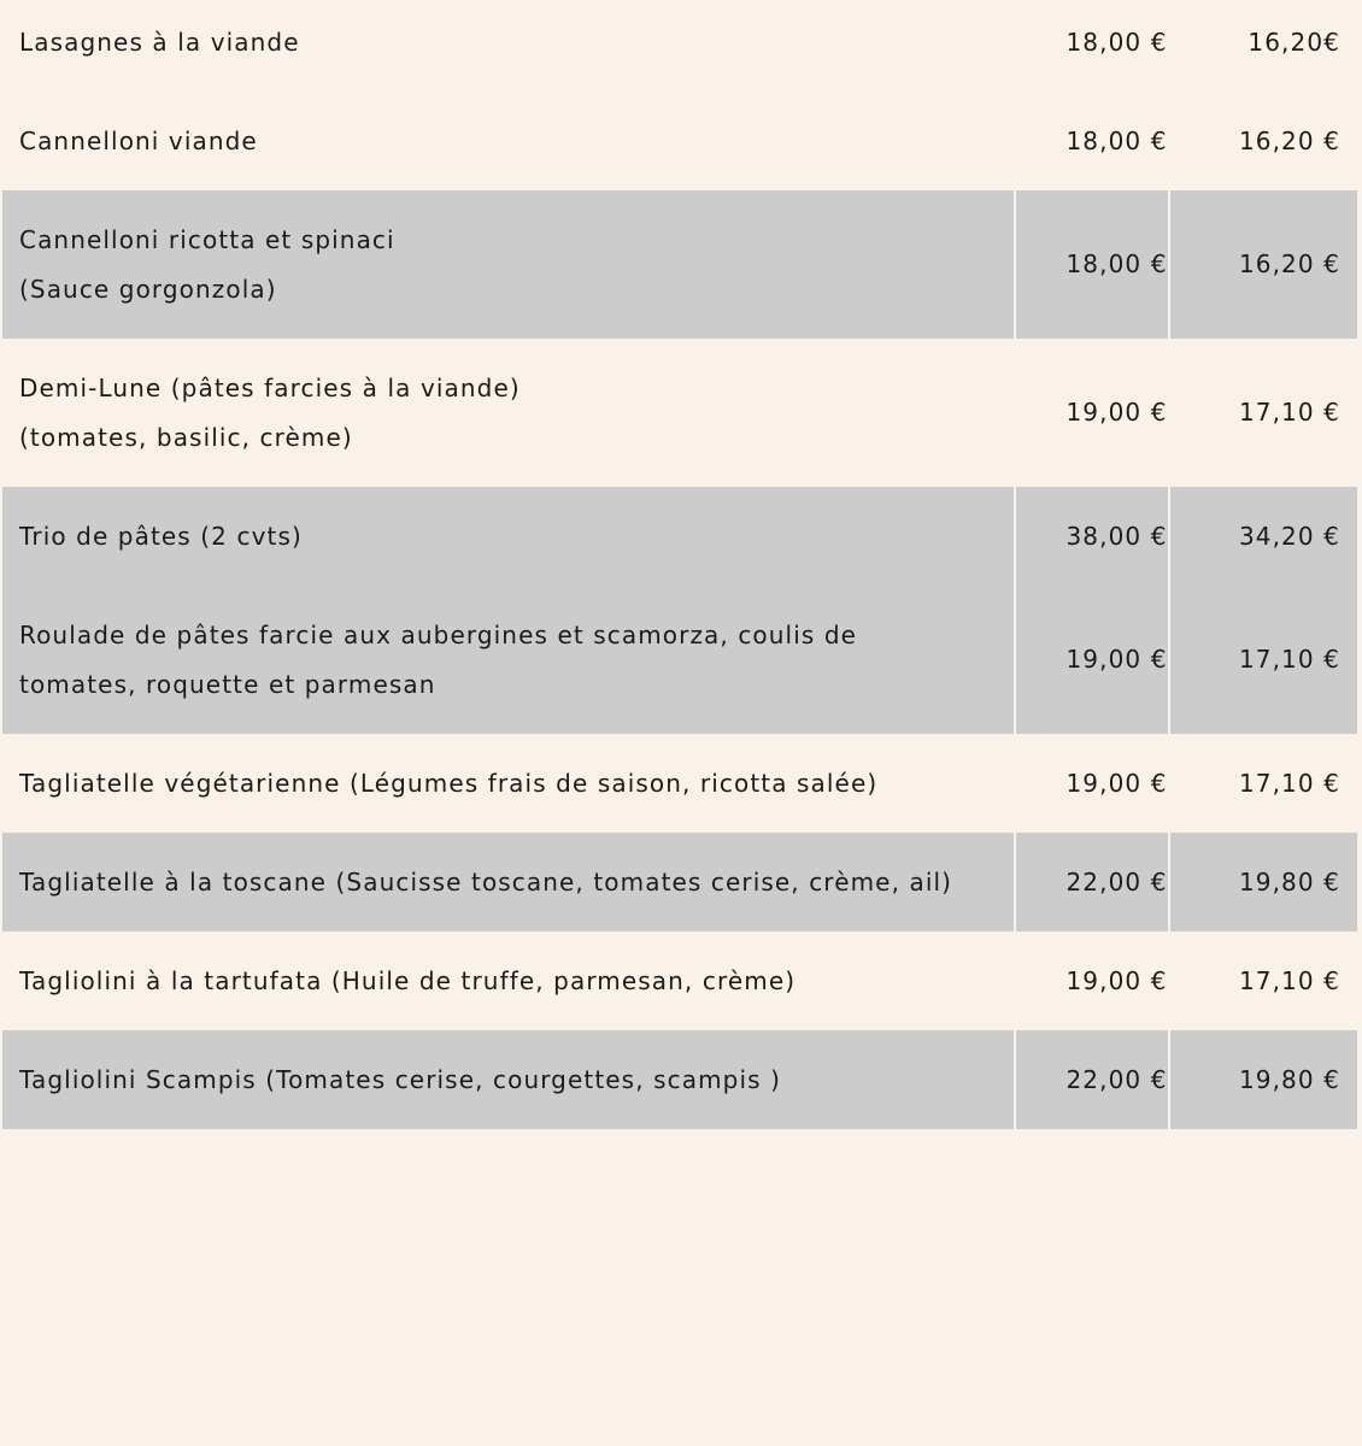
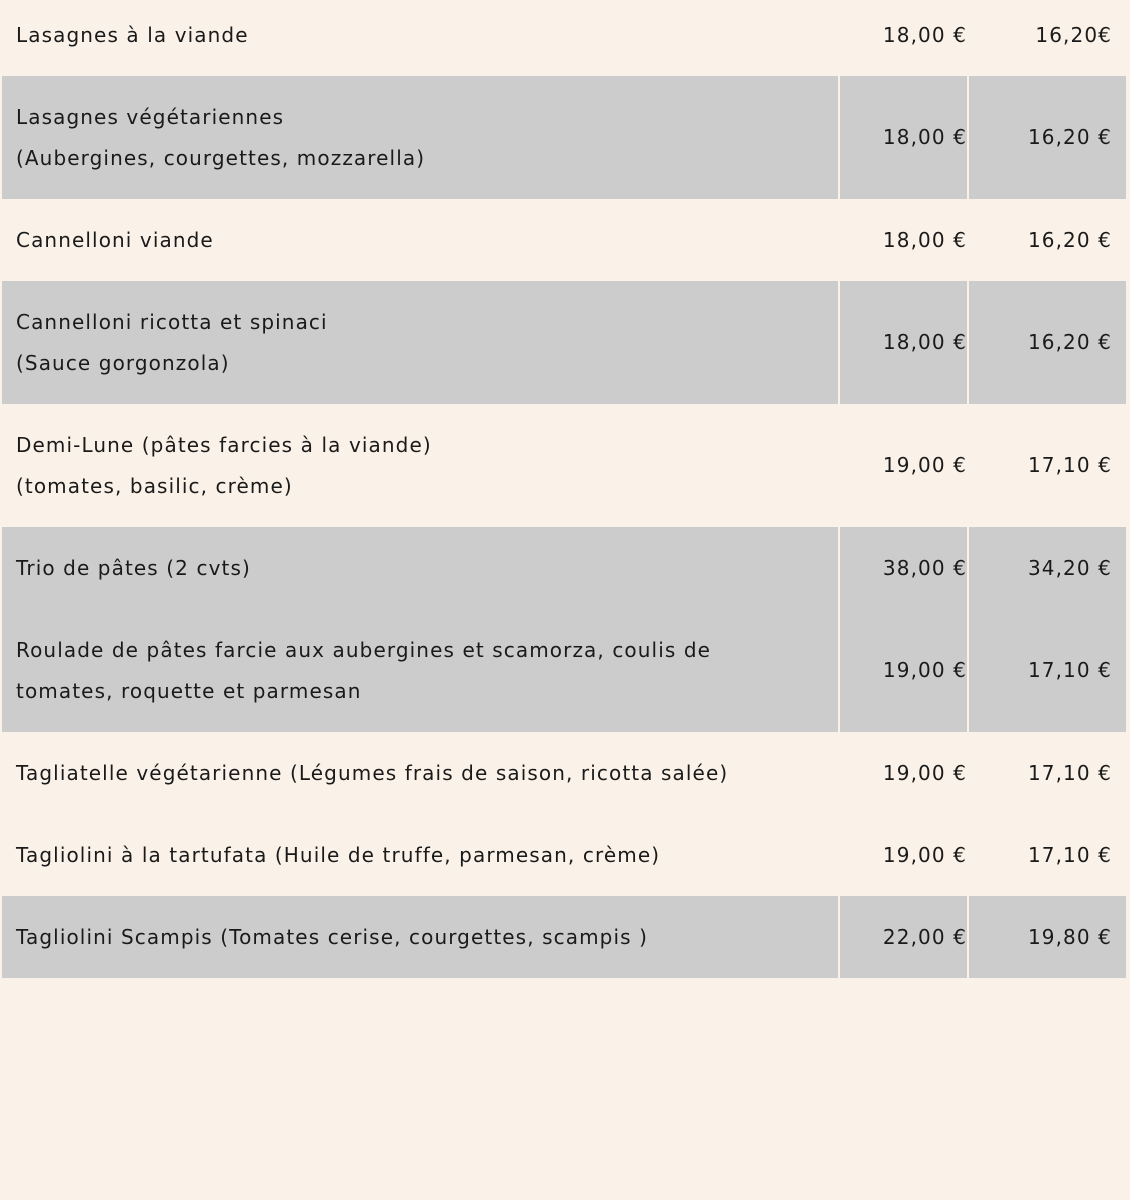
  Lasagnes à la viande	18,00 €	16,20€
+ Lasagnes végétariennes (Aubergines, courgettes, mozzarella)	18,00 €	16,20 €
  Cannelloni viande	18,00 €	16,20 €
  Cannelloni ricotta et spinaci (Sauce gorgonzola)	18,00 €	16,20 €
  Demi-Lune (pâtes farcies à la viande) (tomates, basilic, crème)	19,00 €	17,10 €
  Trio de pâtes (2 cvts)	38,00 €	34,20 €
  Roulade de pâtes farcie aux aubergines et scamorza, coulis de tomates, roquette et parmesan	19,00 €	17,10 €
  Tagliatelle végétarienne (Légumes frais de saison, ricotta salée)	19,00 €	17,10 €
- Tagliatelle à la toscane (Saucisse toscane, tomates cerise, crème, ail)	22,00 €	19,80 €
  Tagliolini à la tartufata (Huile de truffe, parmesan, crème)	19,00 €	17,10 €
  Tagliolini Scampis (Tomates cerise, courgettes, scampis )	22,00 €	19,80 €
